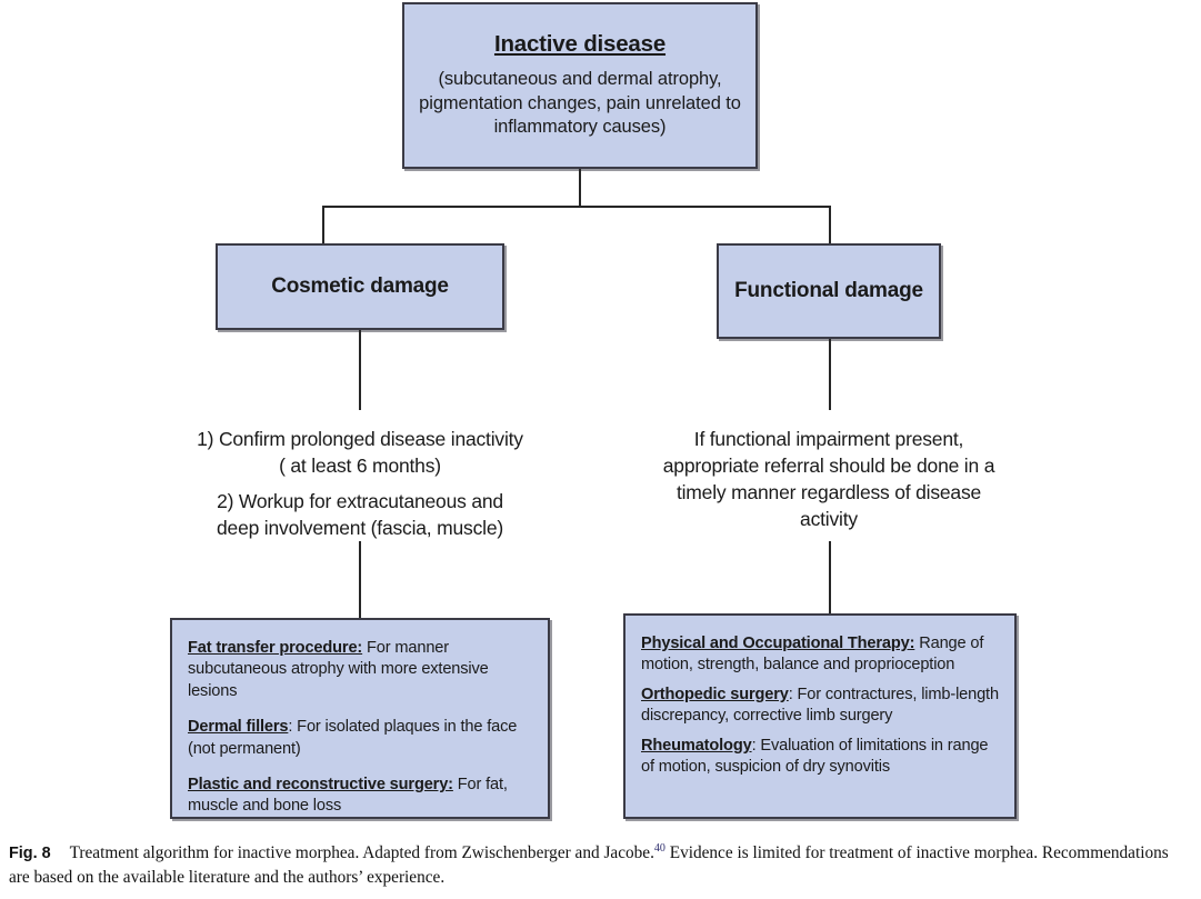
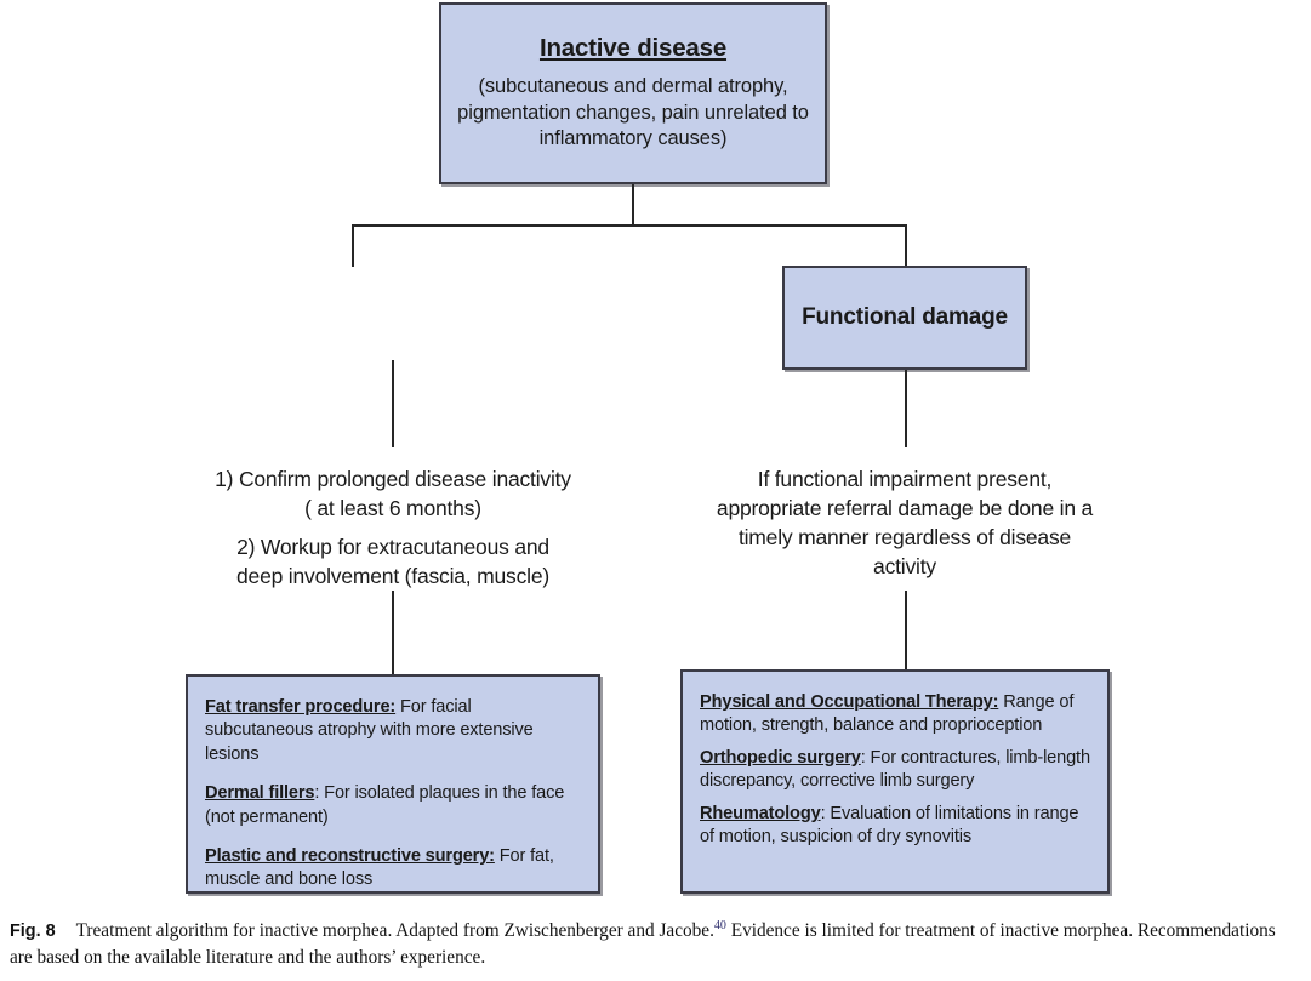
  Inactive disease
  (subcutaneous and dermal atrophy, pigmentation changes, pain unrelated to inflammatory causes)
- Cosmetic damage
  1) Confirm prolonged disease inactivity ( at least 6 months)
  2) Workup for extracutaneous and deep involvement (fascia, muscle)
- Fat transfer procedure: For manner subcutaneous atrophy with more extensive lesions
+ Fat transfer procedure: For facial subcutaneous atrophy with more extensive lesions
  Dermal fillers: For isolated plaques in the face (not permanent)
  Plastic and reconstructive surgery: For fat, muscle and bone loss
  Functional damage
- If functional impairment present, appropriate referral should be done in a timely manner regardless of disease activity
+ If functional impairment present, appropriate referral damage be done in a timely manner regardless of disease activity
  Physical and Occupational Therapy: Range of motion, strength, balance and proprioception
  Orthopedic surgery: For contractures, limb-length discrepancy, corrective limb surgery
  Rheumatology: Evaluation of limitations in range of motion, suspicion of dry synovitis
  Fig. 8 Treatment algorithm for inactive morphea. Adapted from Zwischenberger and Jacobe.40 Evidence is limited for treatment of inactive morphea. Recommendations are based on the available literature and the authors’ experience.
